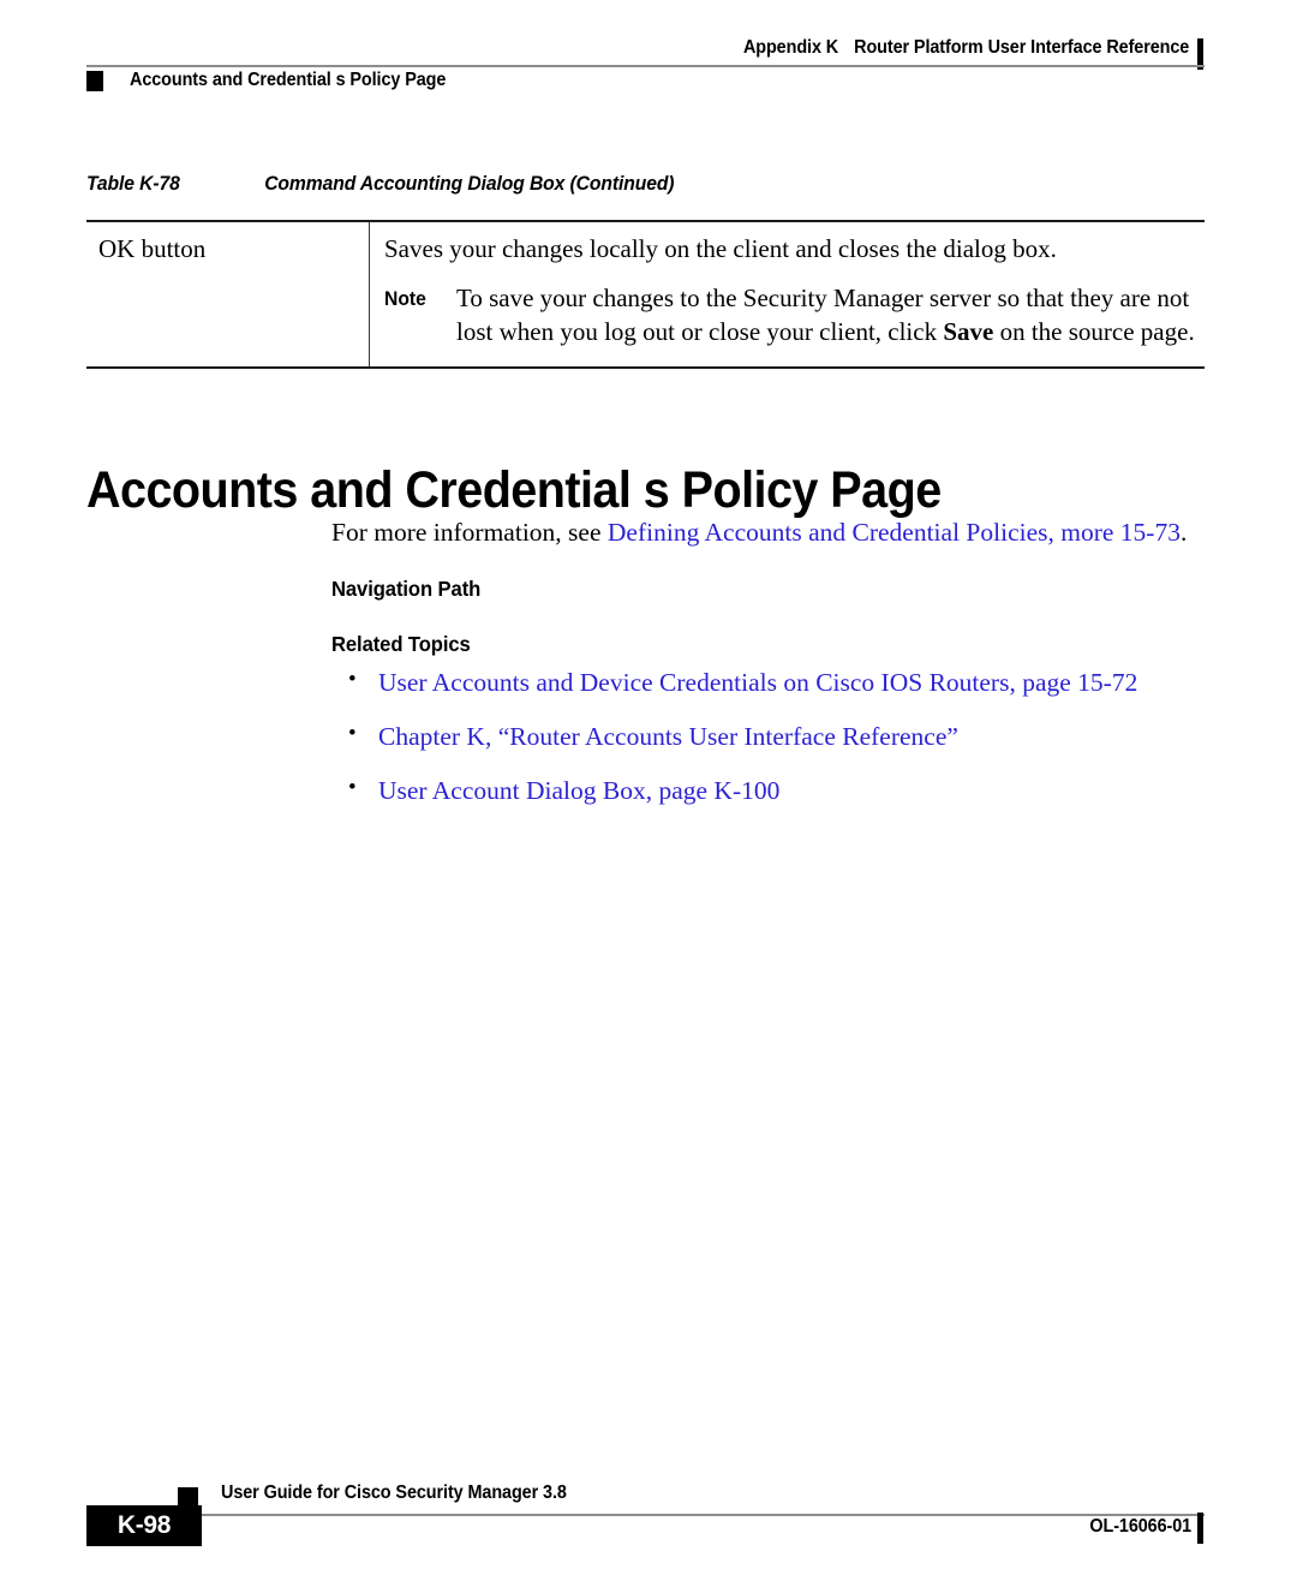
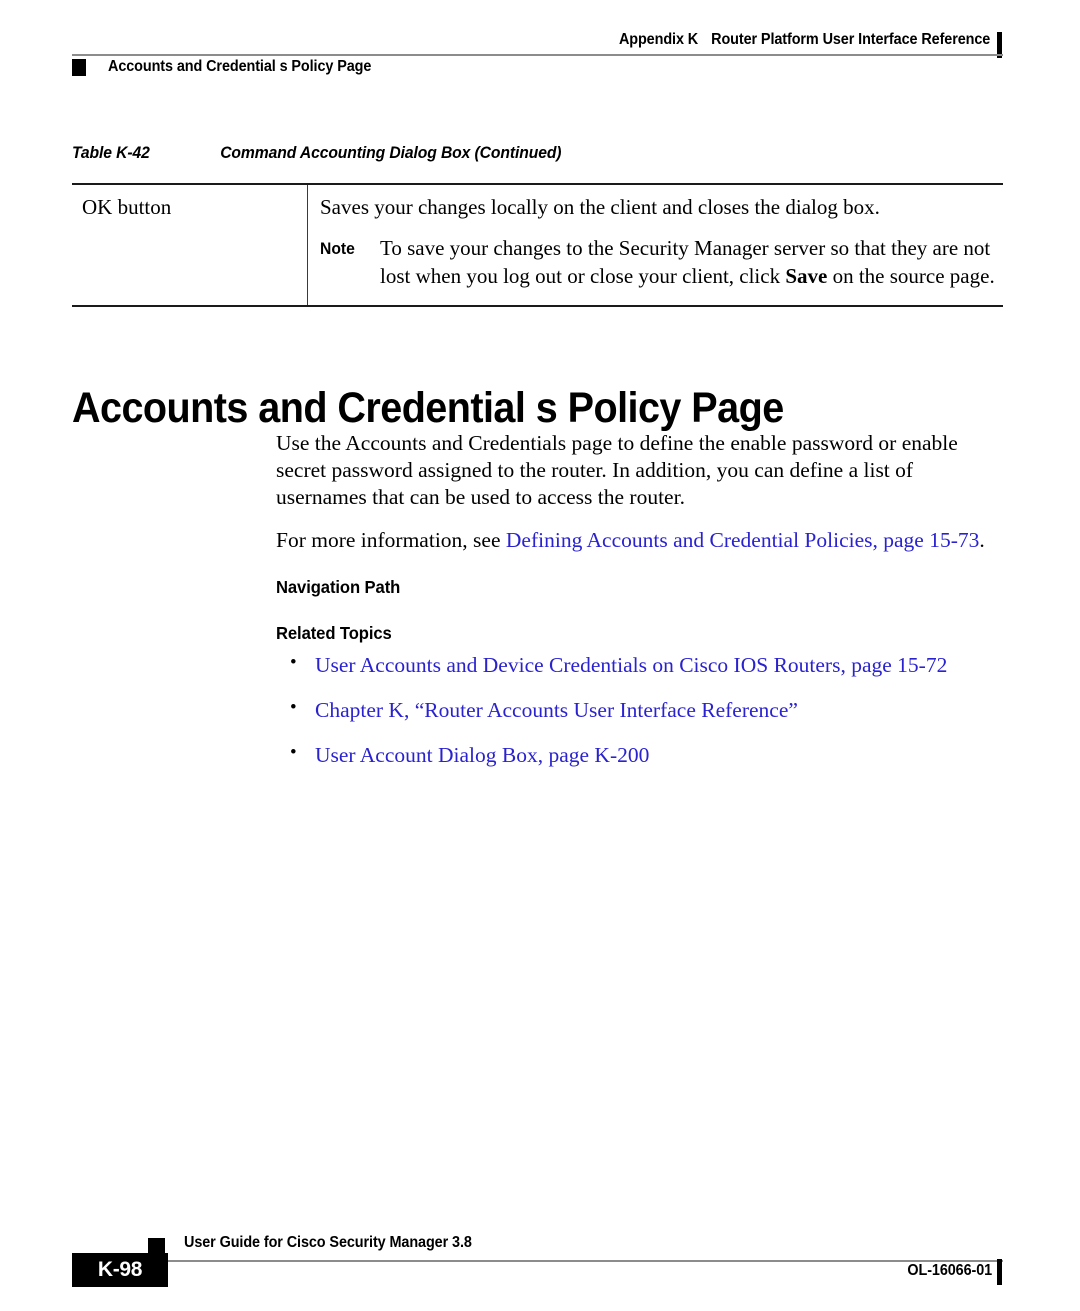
  Appendix K Router Platform User Interface Reference
  Accounts and Credential s Policy Page
- Table K-78
+ Table K-42
  Command Accounting Dialog Box (Continued)
  OK button
  Saves your changes locally on the client and closes the dialog box.
  Note
  To save your changes to the Security Manager server so that they are not lost when you log out or close your client, click Save on the source page.
  Accounts and Credential s Policy Page
+ Use the Accounts and Credentials page to define the enable password or enable secret password assigned to the router. In addition, you can define a list of usernames that can be used to access the router.
- For more information, see Defining Accounts and Credential Policies, more 15-73.
+ For more information, see Defining Accounts and Credential Policies, page 15-73.
  Navigation Path
  Related Topics
  User Accounts and Device Credentials on Cisco IOS Routers, page 15-72
  Chapter K, “Router Accounts User Interface Reference”
- User Account Dialog Box, page K-100
+ User Account Dialog Box, page K-200
  User Guide for Cisco Security Manager 3.8
  K-98
  OL-16066-01
